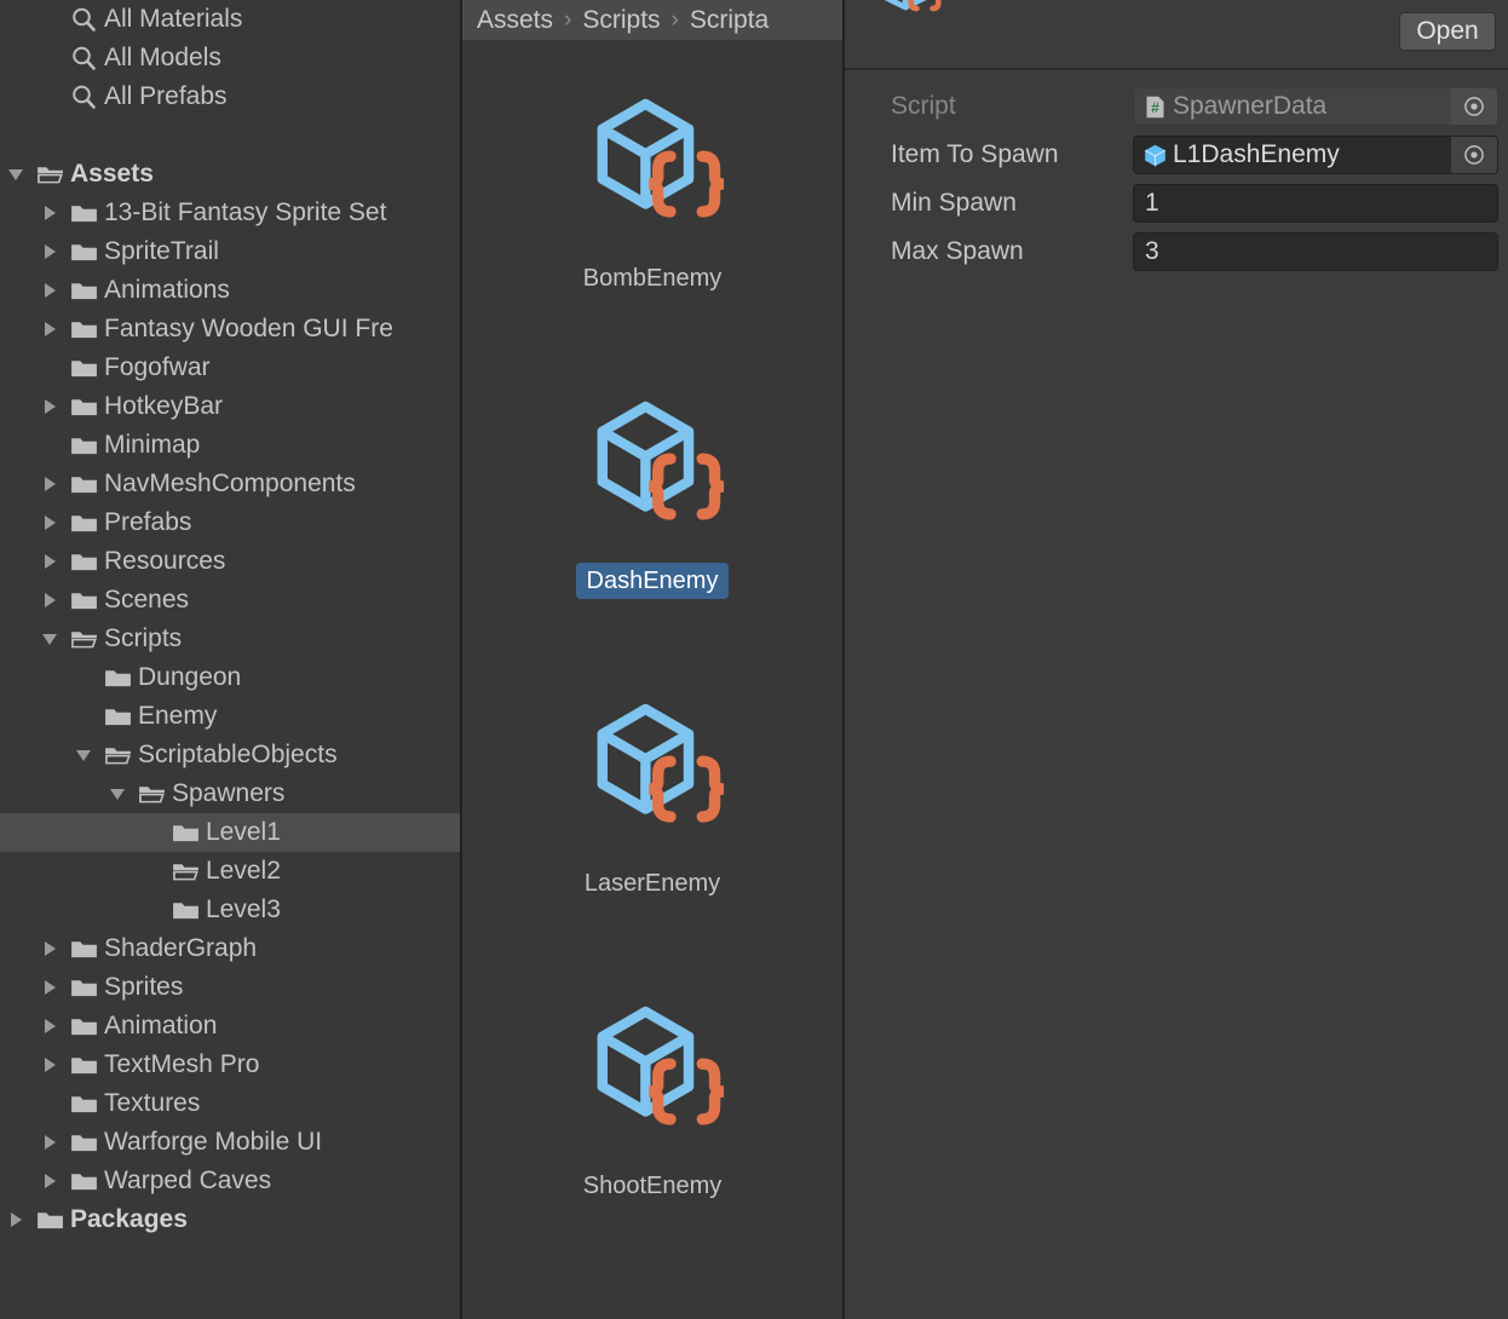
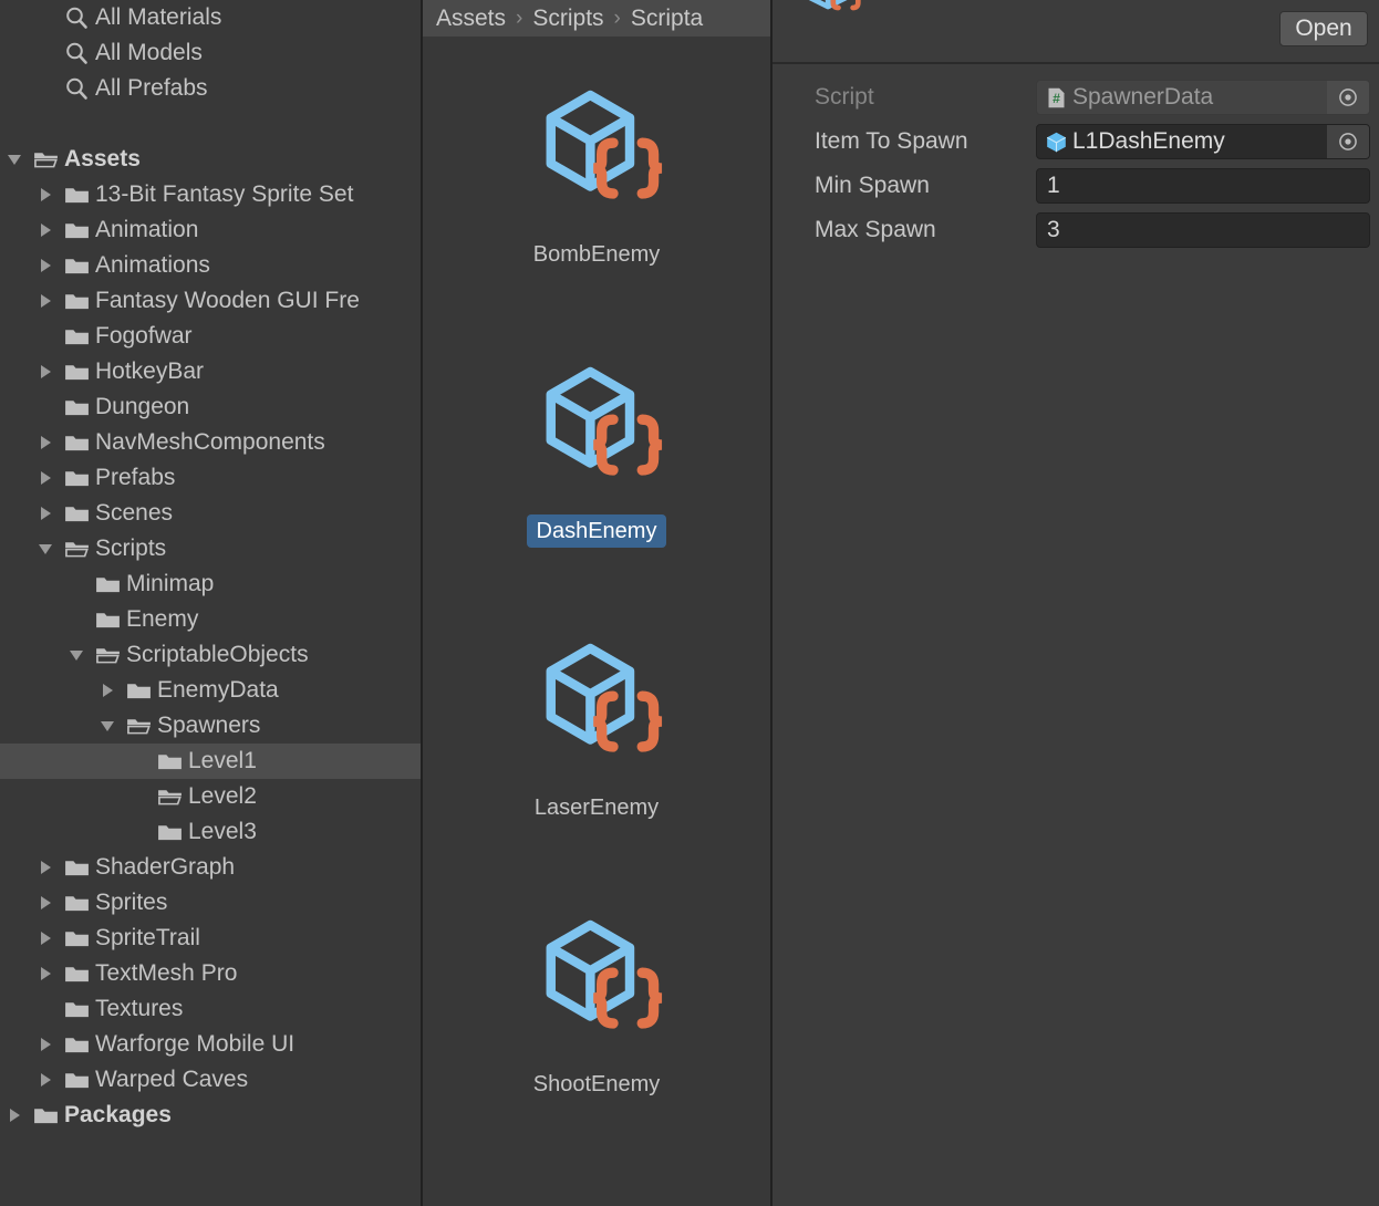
  All Materials
  All Models
  All Prefabs
  Assets
  13-Bit Fantasy Sprite Set
- SpriteTrail
+ Animation
  Animations
  Fantasy Wooden GUI Fre
  Fogofwar
  HotkeyBar
- Minimap
+ Dungeon
  NavMeshComponents
  Prefabs
- Resources
  Scenes
  Scripts
- Dungeon
+ Minimap
  Enemy
  ScriptableObjects
+ EnemyData
  Spawners
  Level1
  Level2
  Level3
  ShaderGraph
  Sprites
- Animation
+ SpriteTrail
  TextMesh Pro
  Textures
  Warforge Mobile UI
  Warped Caves
  Packages
  Assets
  ›
  Scripts
  ›
  Scripta
  BombEnemy
  DashEnemy
  LaserEnemy
  ShootEnemy
  Open
  Script
  #
  SpawnerData
  Item To Spawn
  L1DashEnemy
  Min Spawn
  1
  Max Spawn
  3
